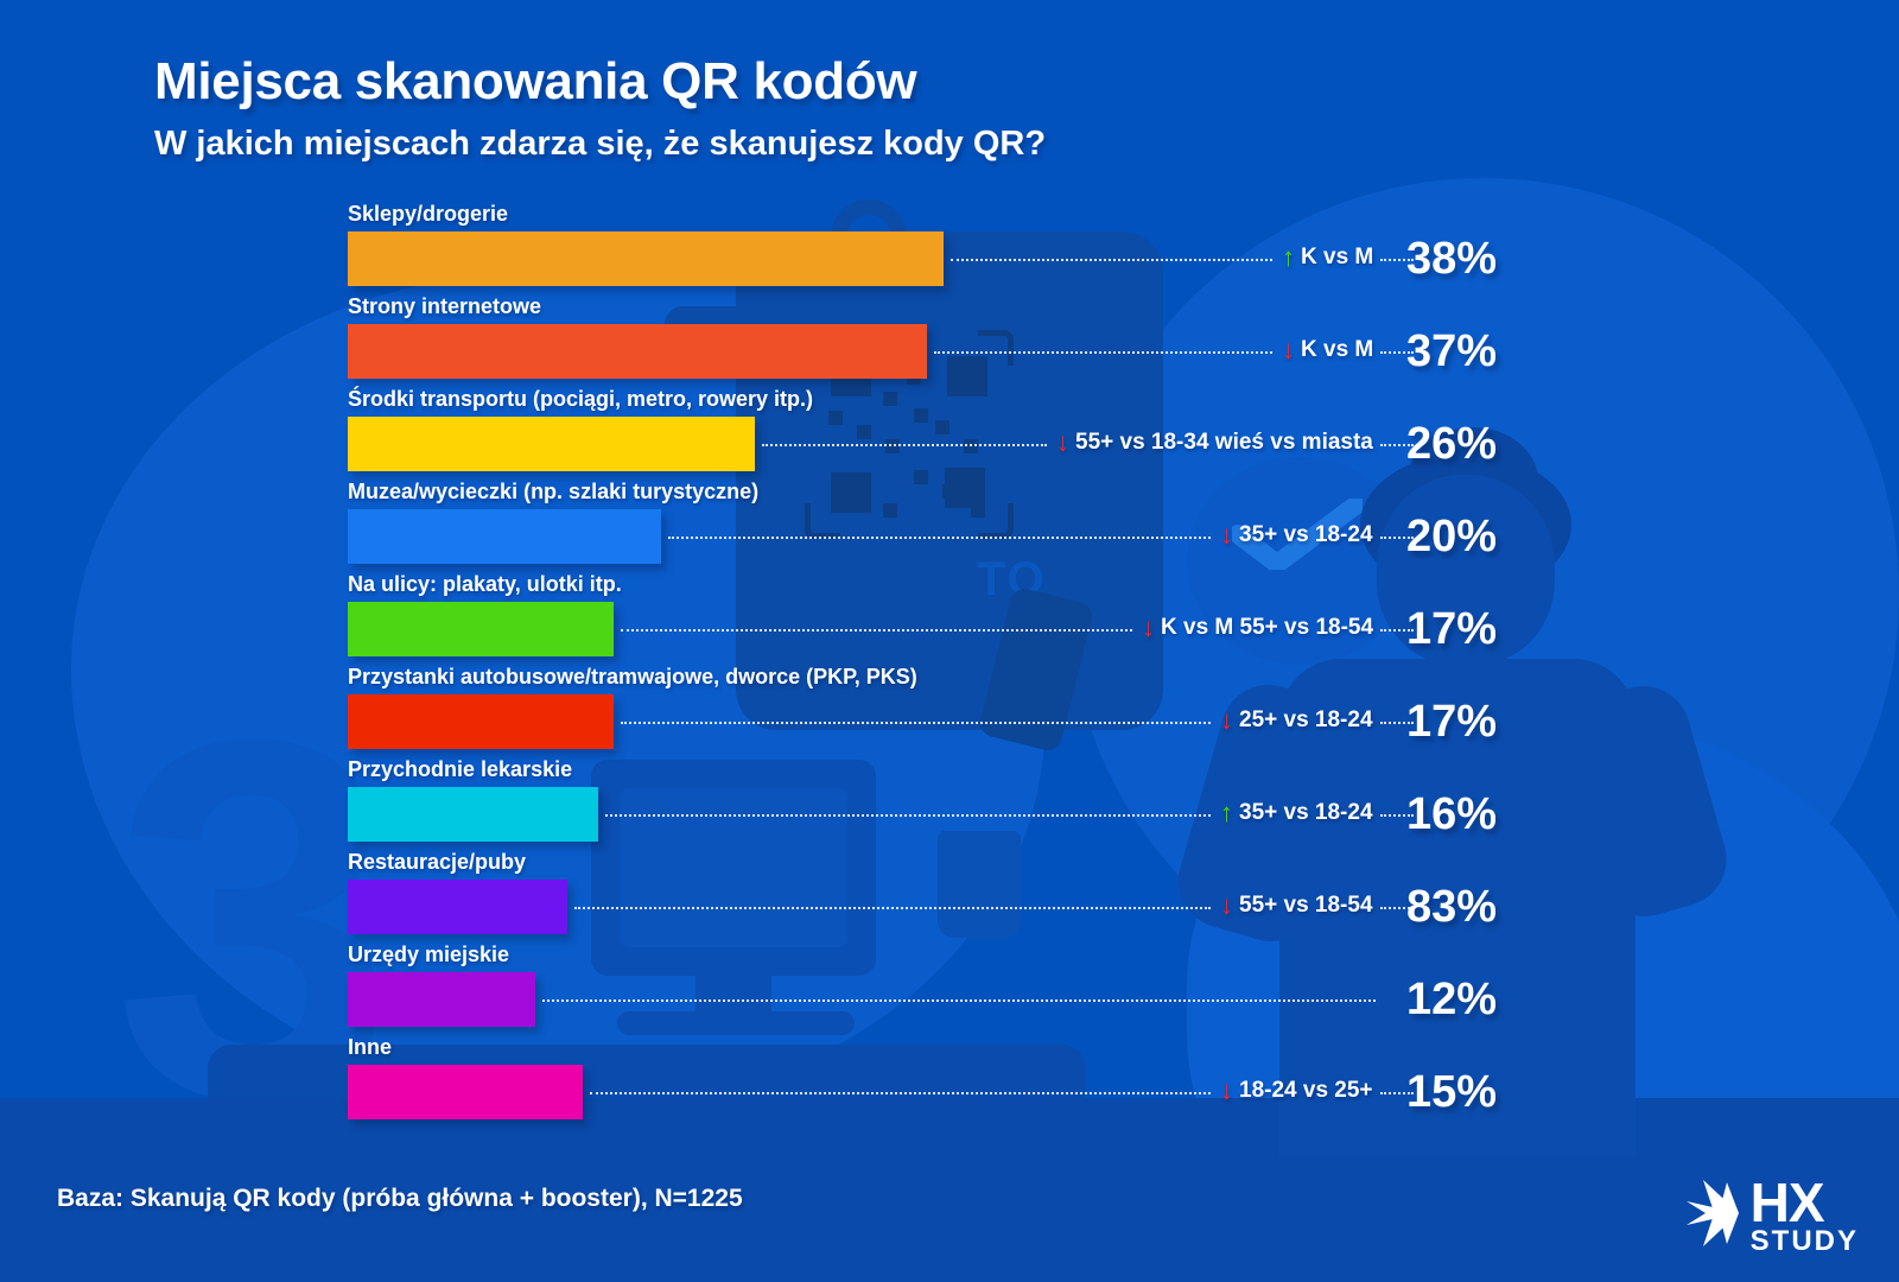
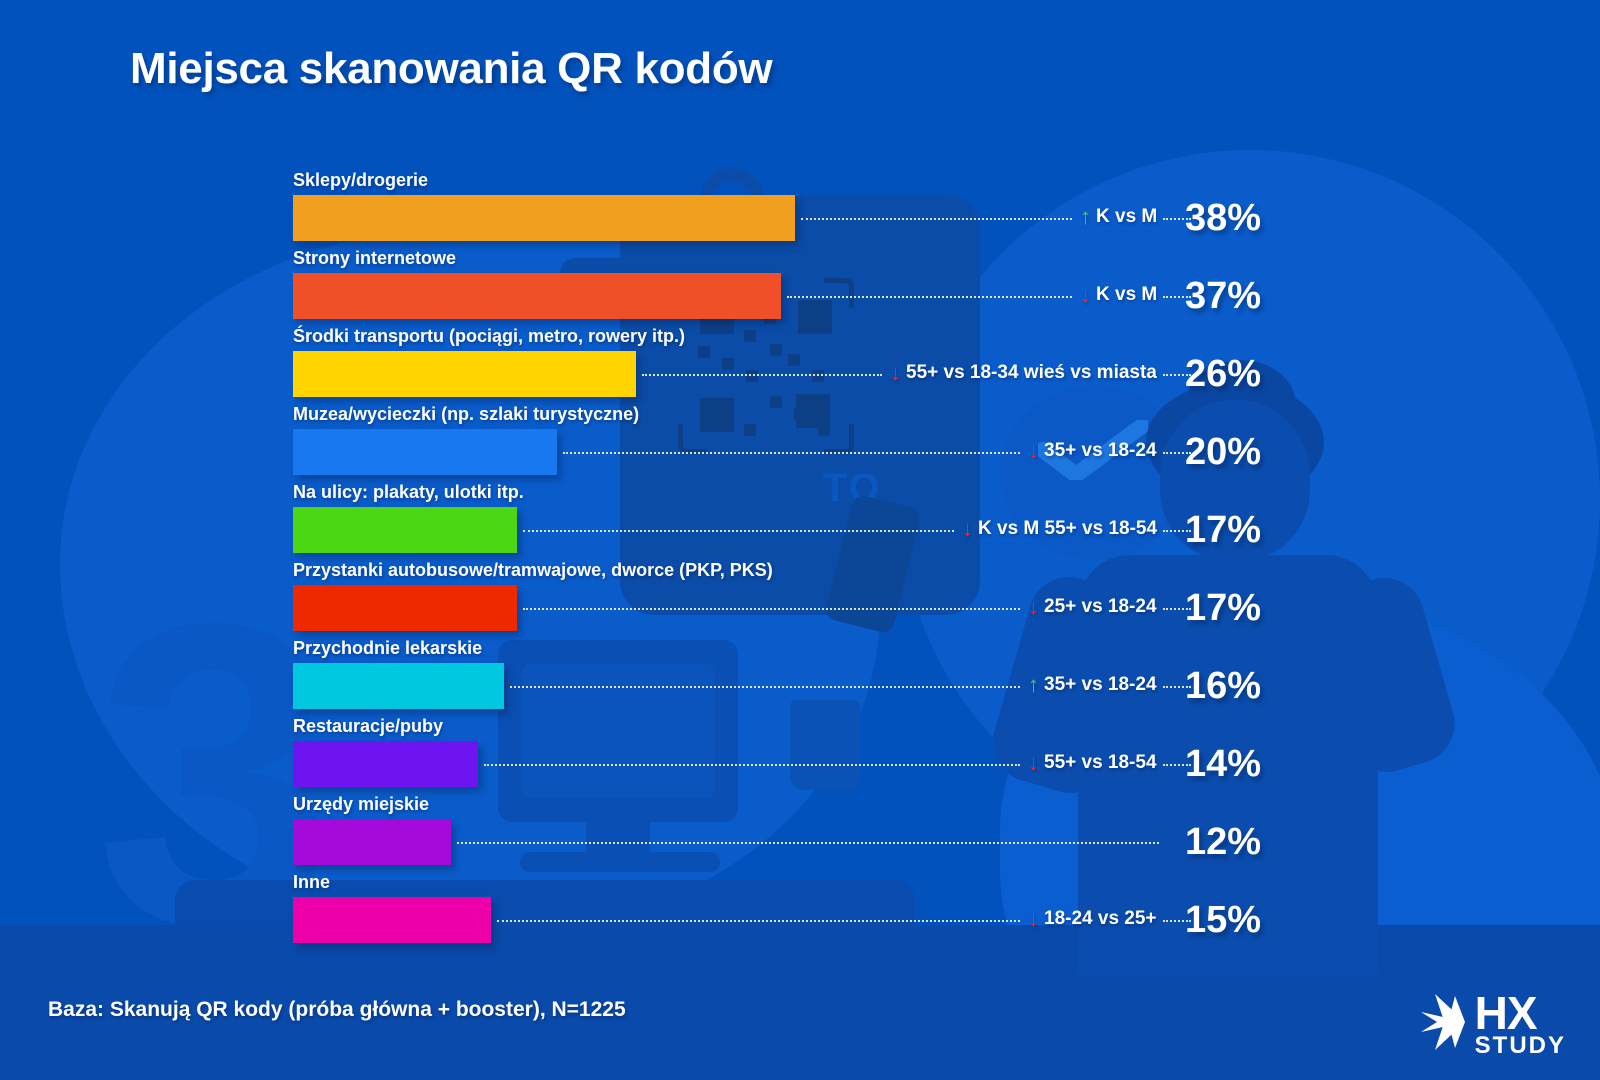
  3
  PAY
  Miejsca skanowania QR kodów
- W jakich miejscach zdarza się, że skanujesz kody QR?
  Sklepy/drogerie
  ↑
  K vs M
  38%
  Strony internetowe
  ↓
  K vs M
  37%
  Środki transportu (pociągi, metro, rowery itp.)
  ↓
  55+ vs 18-34 wieś vs miasta
  26%
  Muzea/wycieczki (np. szlaki turystyczne)
  ↓
  35+ vs 18-24
  20%
  Na ulicy: plakaty, ulotki itp.
  ↓
  K vs M 55+ vs 18-54
  17%
  Przystanki autobusowe/tramwajowe, dworce (PKP, PKS)
  ↓
  25+ vs 18-24
  17%
  Przychodnie lekarskie
  ↑
  35+ vs 18-24
  16%
  Restauracje/puby
  ↓
  55+ vs 18-54
- 83%
+ 14%
  Urzędy miejskie
  12%
  Inne
  ↓
  18-24 vs 25+
  15%
  Baza: Skanują QR kody (próba główna + booster), N=1225
  HX
  STUDY
